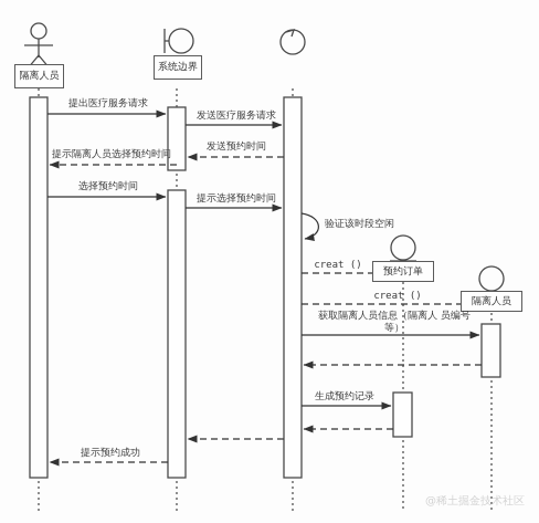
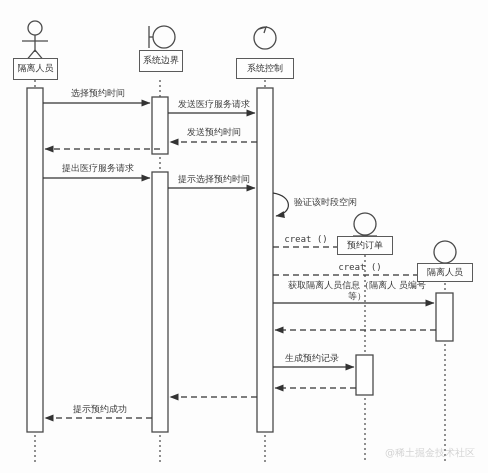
  隔离人员
  系统边界
+ 系统控制
  预约订单
  隔离人员
- 提出医疗服务请求
+ 选择预约时间
  发送医疗服务请求
  发送预约时间
- 提示隔离人员选择预约时间
- 选择预约时间
+ 提出医疗服务请求
  提示选择预约时间
  验证该时段空闲
  creat ()
  creat ()
  获取隔离人员信息（隔离人 员编号等）
  生成预约记录
  提示预约成功
  @稀土掘金技术社区
